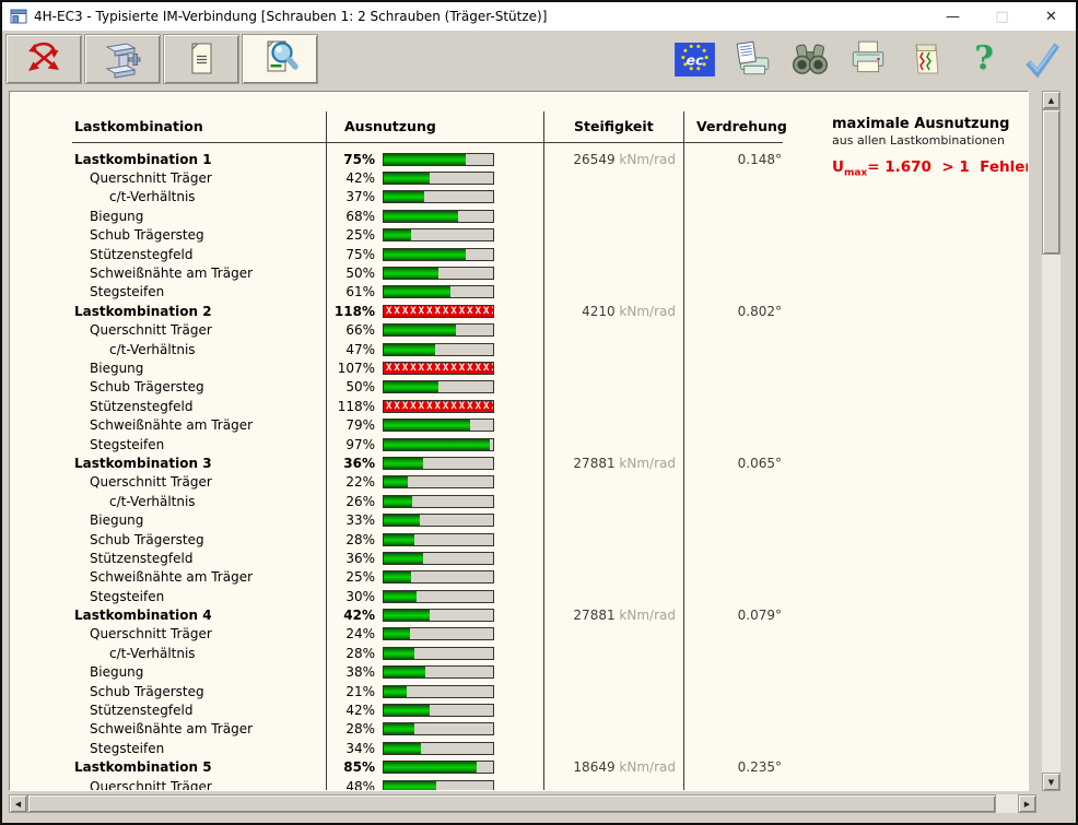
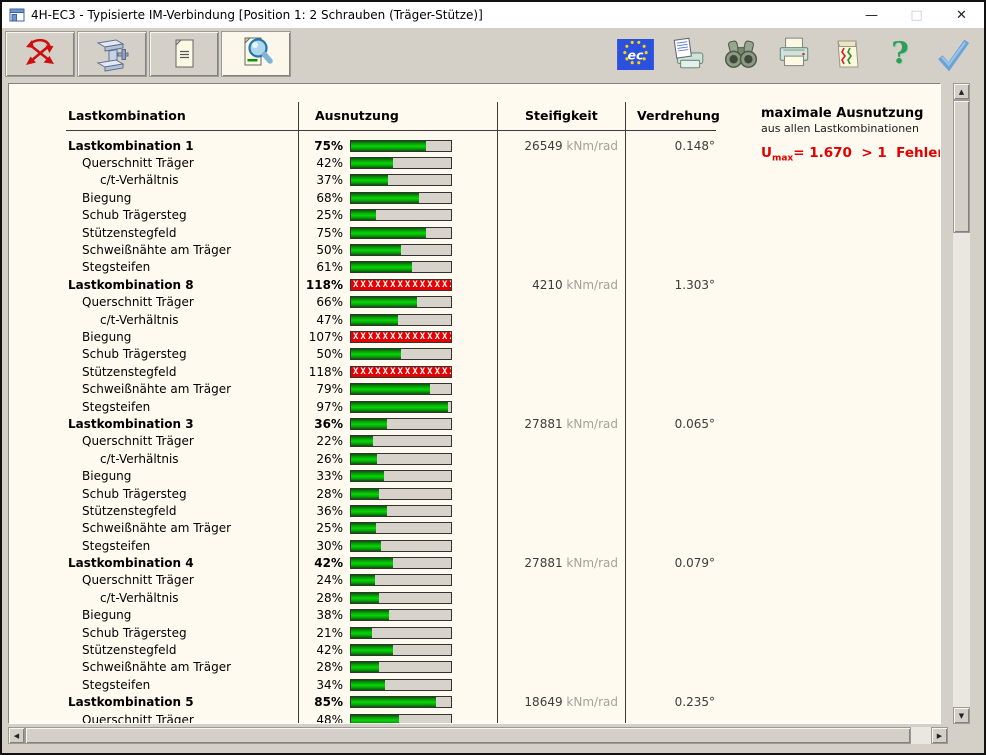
- 4H-EC3 - Typisierte IM-Verbindung [Schrauben 1: 2 Schrauben (Träger-Stütze)]
+ 4H-EC3 - Typisierte IM-Verbindung [Position 1: 2 Schrauben (Träger-Stütze)]
  —
  □
  ✕
  ec
  ?
  Lastkombination
  Ausnutzung
  Steifigkeit
  Verdrehung
  maximale Ausnutzung
  aus allen Lastkombinationen
  Umax= 1.670 > 1 Fehle
  Lastkombination 1
  75%
  26549 kNm/rad
  0.148°
  Querschnitt Träger
  42%
  c/t-Verhältnis
  37%
  Biegung
  68%
  Schub Trägersteg
  25%
  Stützenstegfeld
  75%
  Schweißnähte am Träger
  50%
  Stegsteifen
  61%
- Lastkombination 2
+ Lastkombination 8
  118%
  XXXXXXXXXXXXX
  4210 kNm/rad
- 0.802°
+ 1.303°
  Querschnitt Träger
  66%
  c/t-Verhältnis
  47%
  Biegung
  107%
  XXXXXXXXXXXXX
  Schub Trägersteg
  50%
  Stützenstegfeld
  118%
  XXXXXXXXXXXXX
  Schweißnähte am Träger
  79%
  Stegsteifen
  97%
  Lastkombination 3
  36%
  27881 kNm/rad
  0.065°
  Querschnitt Träger
  22%
  c/t-Verhältnis
  26%
  Biegung
  33%
  Schub Trägersteg
  28%
  Stützenstegfeld
  36%
  Schweißnähte am Träger
  25%
  Stegsteifen
  30%
  Lastkombination 4
  42%
  27881 kNm/rad
  0.079°
  Querschnitt Träger
  24%
  c/t-Verhältnis
  28%
  Biegung
  38%
  Schub Trägersteg
  21%
  Stützenstegfeld
  42%
  Schweißnähte am Träger
  28%
  Stegsteifen
  34%
  Lastkombination 5
  85%
  18649 kNm/rad
  0.235°
  Querschnitt Träger
  48%
  ▲
  ▼
  ◀
  ▶
